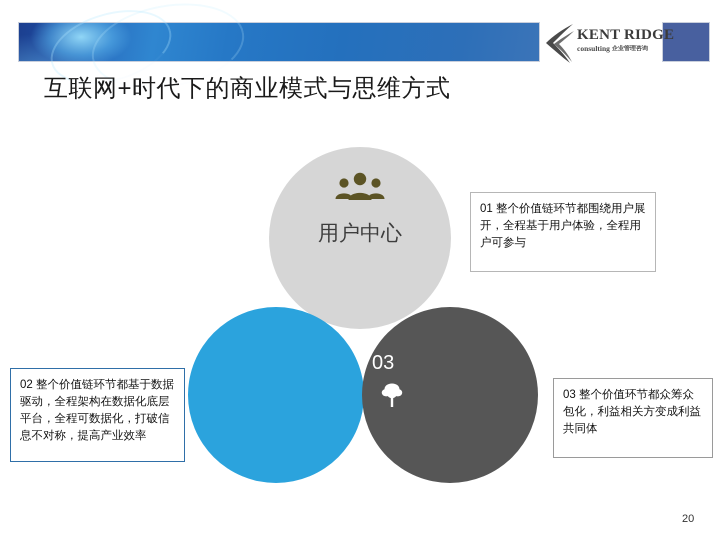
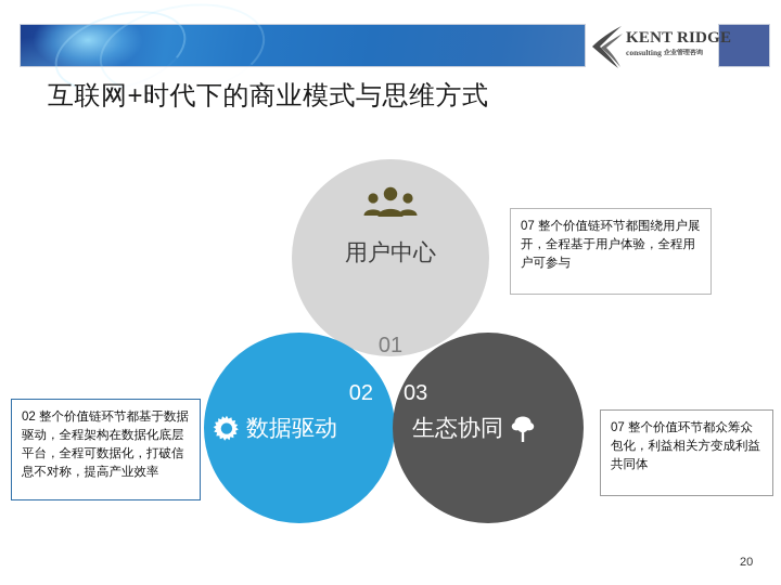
  KENT RIDGE
  consulting
  互联网+时代下的商业模式与思维方式
  用户中心
+ 01
+ 02
+ 数据驱动
  03
+ 生态协同
- 01 整个价值链环节都围绕用户展开，全程基于用户体验，全程用户可参与
+ 07 整个价值链环节都围绕用户展开，全程基于用户体验，全程用户可参与
  02 整个价值链环节都基于数据驱动，全程架构在数据化底层平台，全程可数据化，打破信息不对称，提高产业效率
- 03 整个价值环节都众筹众包化，利益相关方变成利益共同体
+ 07 整个价值环节都众筹众包化，利益相关方变成利益共同体
  20
